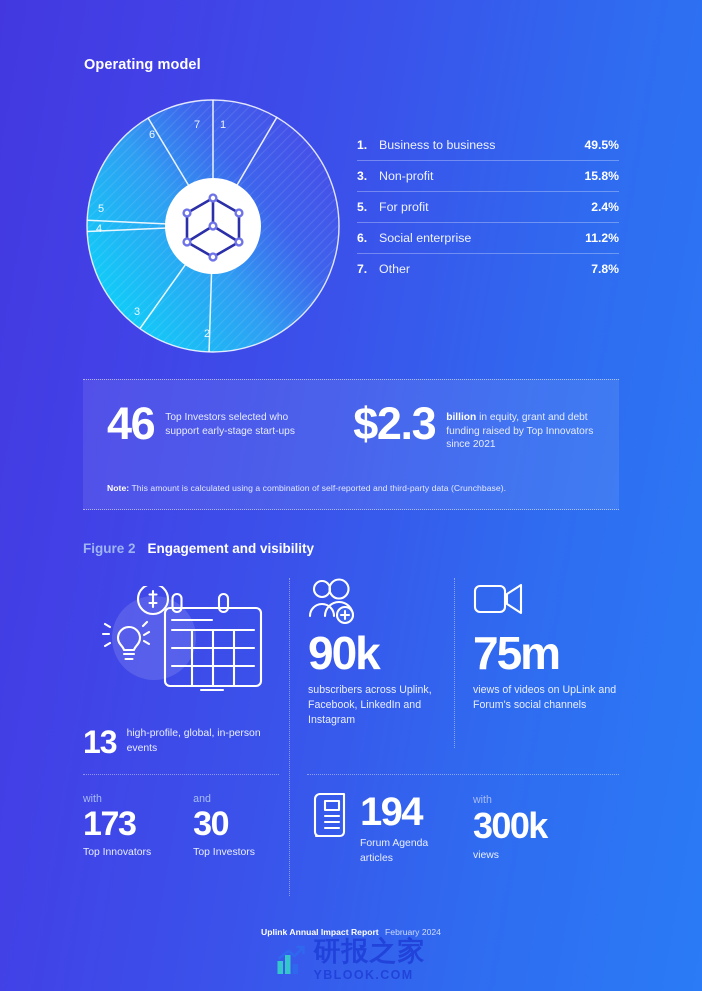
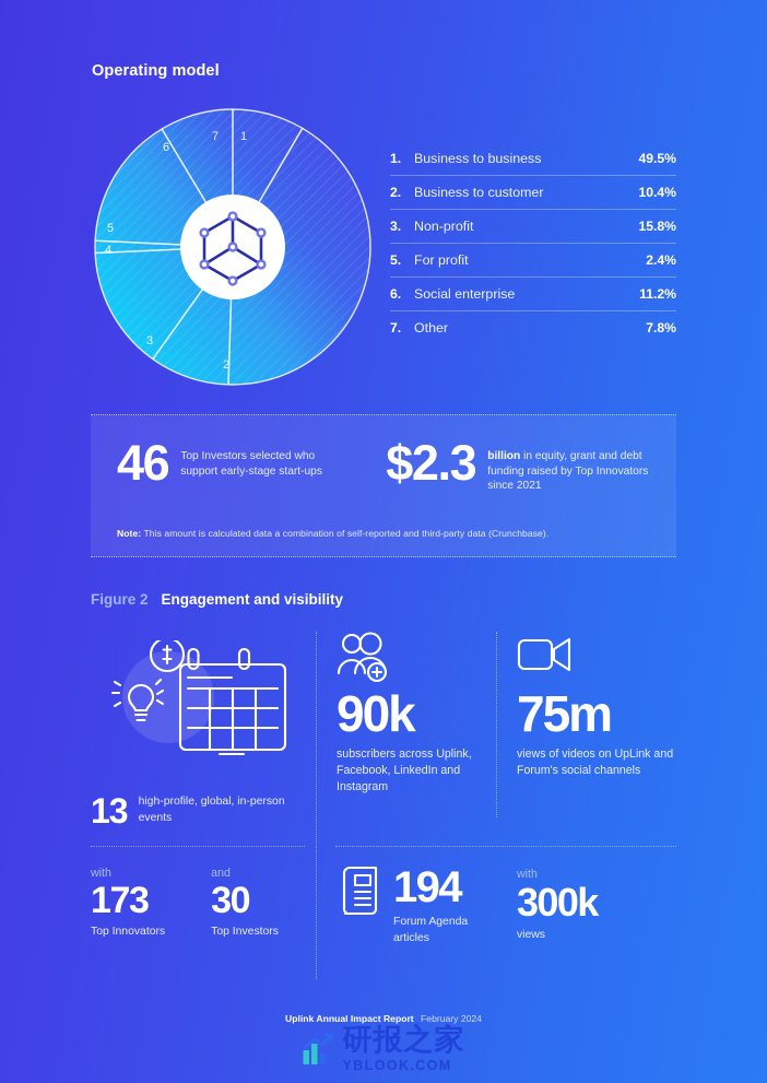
  Operating model
  1
  2
  3
  4
  5
  6
  7
  1.
  Business to business
  49.5%
+ 2.
+ Business to customer
+ 10.4%
  3.
  Non-profit
  15.8%
  5.
  For profit
  2.4%
  6.
  Social enterprise
  11.2%
  7.
  Other
  7.8%
  46
  Top Investors selected who support early-stage start-ups
  $2.3
  billion in equity, grant and debt funding raised by Top Innovators since 2021
- Note: This amount is calculated using a combination of self-reported and third-party data (Crunchbase).
+ Note: This amount is calculated data a combination of self-reported and third-party data (Crunchbase).
  Figure 2
  Engagement and visibility
  13
  high-profile, global, in-person events
  with
  173
  Top Innovators
  and
  30
  Top Investors
  90k
  subscribers across Uplink, Facebook, LinkedIn and Instagram
  194
  Forum Agenda articles
  75m
  views of videos on UpLink and Forum's social channels
  with
  300k
  views
  Uplink Annual Impact Report February 2024
  研报之家
  YBLOOK.COM
